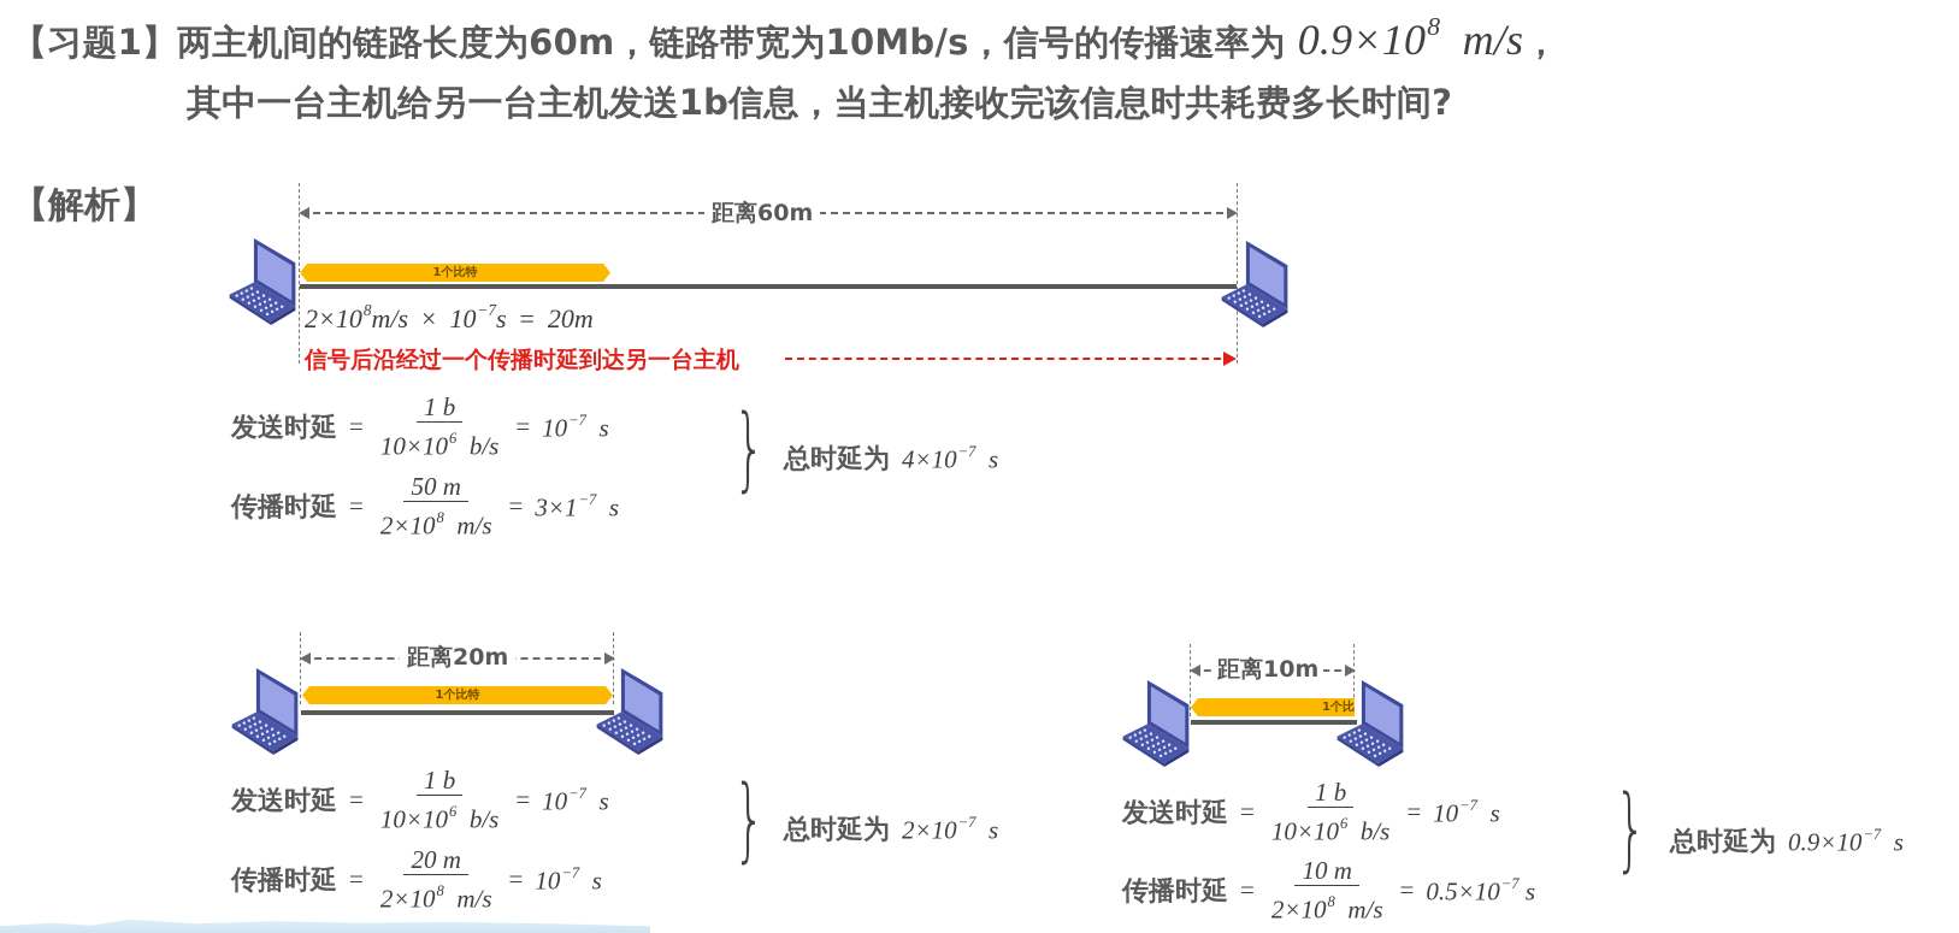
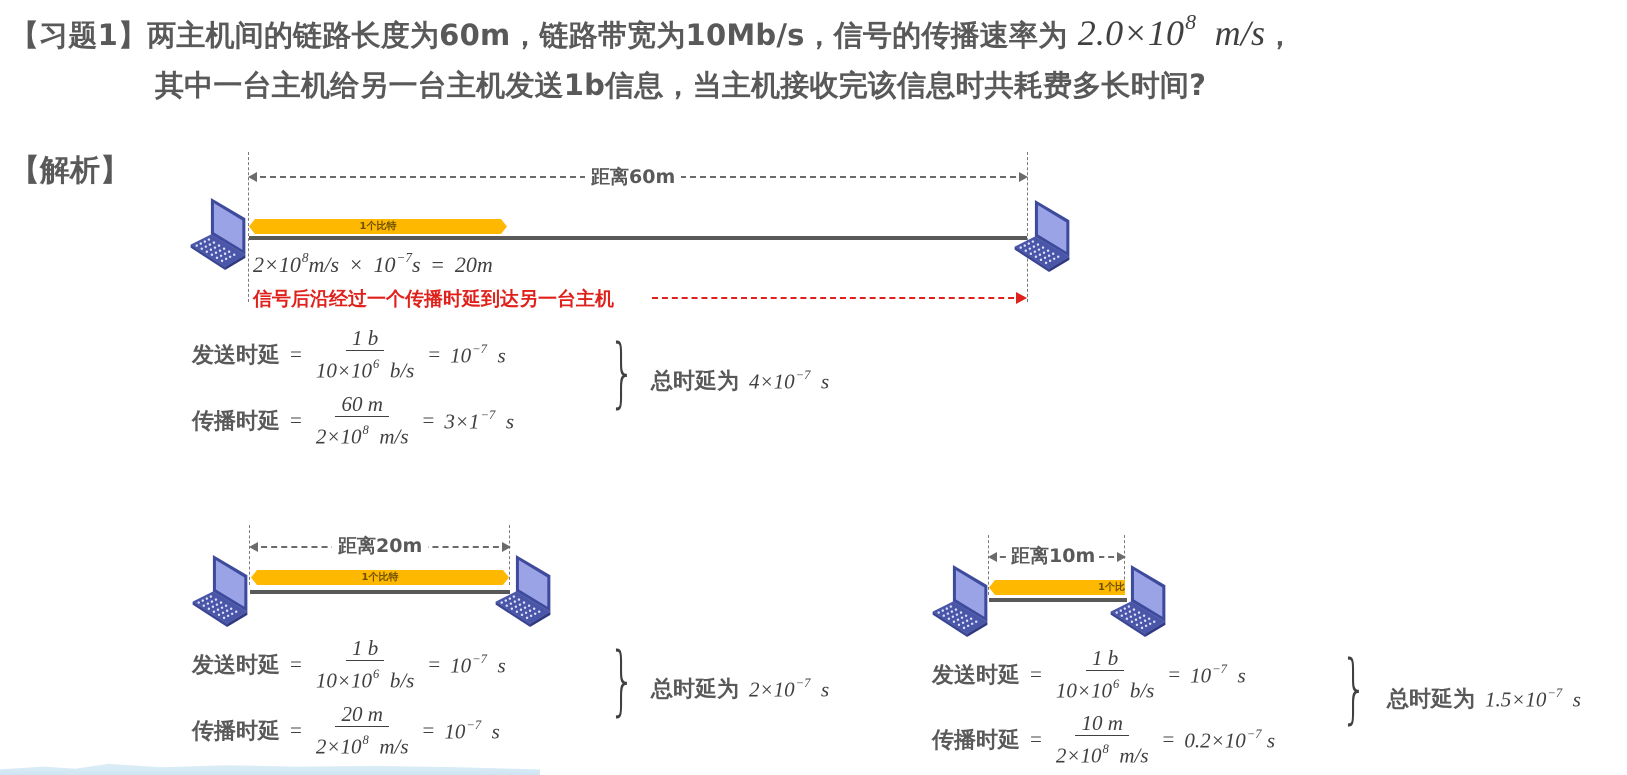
- 【习题1】两主机间的链路长度为60m，链路带宽为10Mb/s，信号的传播速率为 0.9×108 m/s，
+ 【习题1】两主机间的链路长度为60m，链路带宽为10Mb/s，信号的传播速率为 2.0×108 m/s，
  其中一台主机给另一台主机发送1b信息，当主机接收完该信息时共耗费多长时间?
  【解析】
  距离60m
  1个比特
  2×108m/s × 10−7s = 20m
  信号后沿经过一个传播时延到达另一台主机
  发送时延
  =
  1 b
  10×106 b/s
  =
  10−7 s
  传播时延
  =
- 50 m
+ 60 m
  2×108 m/s
  =
  3×1−7 s
  }
  总时延为
  4×10−7 s
  距离20m
  1个比特
  发送时延
  =
  1 b
  10×106 b/s
  =
  10−7 s
  传播时延
  =
  20 m
  2×108 m/s
  =
  10−7 s
  }
  总时延为
  2×10−7 s
  距离10m
  1个比
  发送时延
  =
  1 b
  10×106 b/s
  =
  10−7 s
  传播时延
  =
  10 m
  2×108 m/s
  =
- 0.5×10−7 s
+ 0.2×10−7 s
  }
  总时延为
- 0.9×10−7 s
+ 1.5×10−7 s
